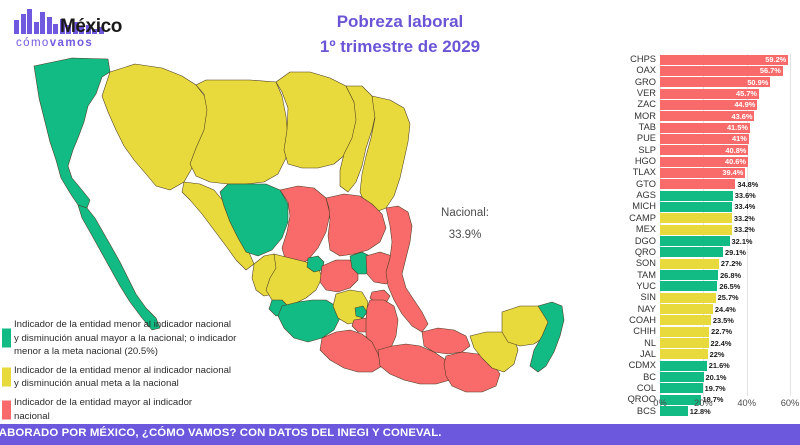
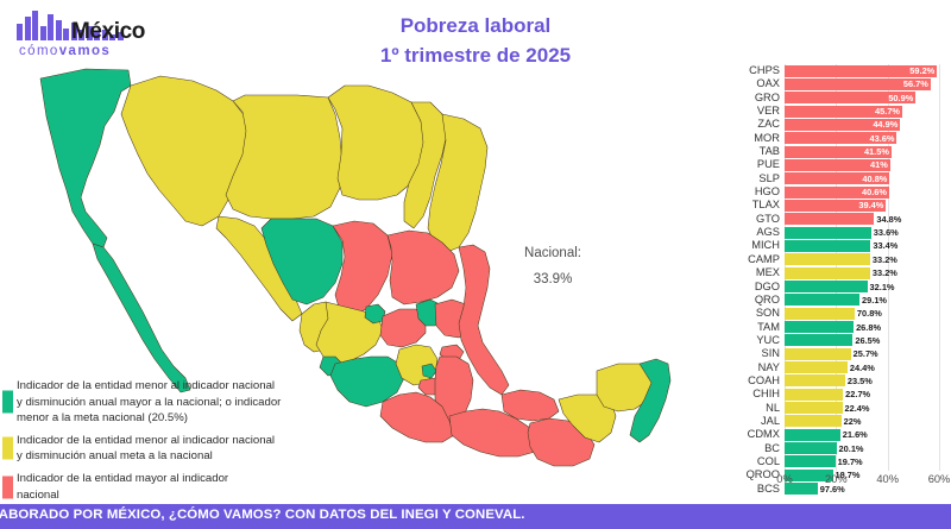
  México
  cómovamos
  Pobreza laboral
- 1º trimestre de 2029
+ 1º trimestre de 2025
  Nacional:
  33.9%
  Indicador de la entidad menor al indicador nacional
  y disminución anual mayor a la nacional; o indicador
  menor a la meta nacional (20.5%)
  Indicador de la entidad menor al indicador nacional
  y disminución anual meta a la nacional
  Indicador de la entidad mayor al indicador
  nacional
  CHPS
  59.2%
  OAX
  56.7%
  GRO
  50.9%
  VER
  45.7%
  ZAC
  44.9%
  MOR
  43.6%
  TAB
  41.5%
  PUE
  41%
  SLP
  40.8%
  HGO
  40.6%
  TLAX
  39.4%
  GTO
  34.8%
  AGS
  33.6%
  MICH
  33.4%
  CAMP
  33.2%
  MEX
  33.2%
  DGO
  32.1%
  QRO
  29.1%
  SON
- 27.2%
+ 70.8%
  TAM
  26.8%
  YUC
  26.5%
  SIN
  25.7%
  NAY
  24.4%
  COAH
  23.5%
  CHIH
  22.7%
  NL
  22.4%
  JAL
  22%
  CDMX
  21.6%
  BC
  20.1%
  COL
  19.7%
  QROO
  18.7%
  BCS
- 12.8%
+ 97.6%
  0%
  20%
  40%
  60%
  ABORADO POR MÉXICO, ¿CÓMO VAMOS? CON DATOS DEL INEGI Y CONEVAL.
